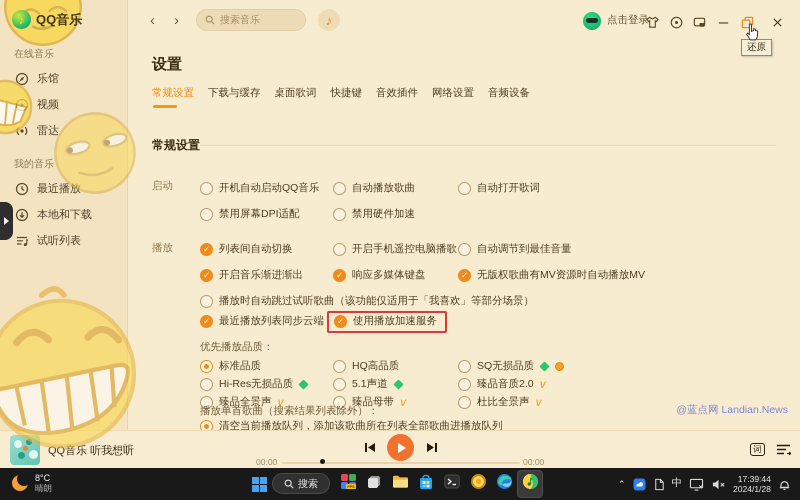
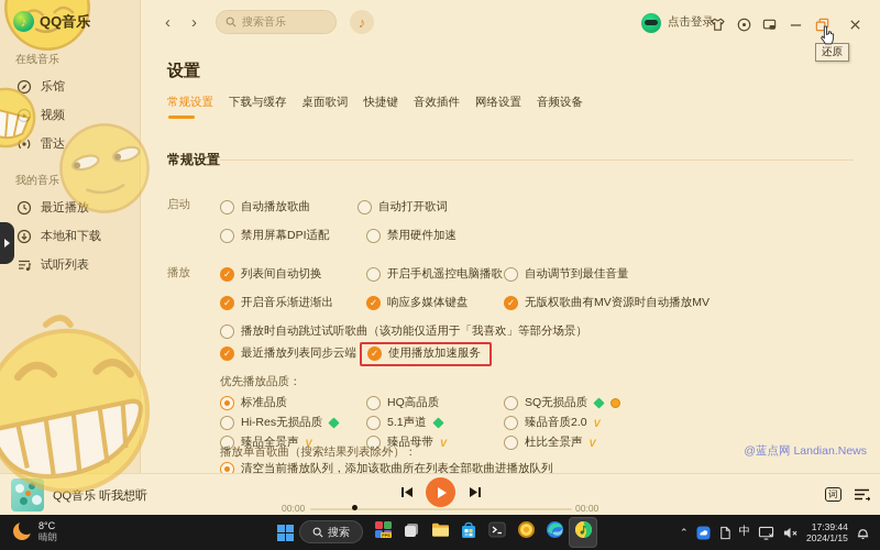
  ♪
  QQ音乐
  在线音乐
  乐馆
  视频
  雷达
  我的音乐
  最近播放
  本地和下载
  试听列表
  ‹
  ›
  搜索音乐
  ♪
  点击登录
  还原
  设置
  常规设置
  下载与缓存
  桌面歌词
  快捷键
  音效插件
  网络设置
  音频设备
  常规设置
  启动
- 开机自动启动QQ音乐
  自动播放歌曲
  自动打开歌词
  禁用屏幕DPI适配
  禁用硬件加速
  播放
  ✓
  列表间自动切换
  开启手机遥控电脑播歌
  自动调节到最佳音量
  ✓
  开启音乐渐进渐出
  ✓
  响应多媒体键盘
  ✓
  无版权歌曲有MV资源时自动播放MV
  播放时自动跳过试听歌曲（该功能仅适用于「我喜欢」等部分场景）
  ✓
  最近播放列表同步云端
  ✓
  使用播放加速服务
  优先播放品质：
  标准品质
  HQ高品质
  SQ无损品质
  Hi-Res无损品质
  5.1声道
  臻品音质2.0
  V
  臻品全景声
  V
  臻品母带
  V
  杜比全景声
  V
  播放单首歌曲（搜索结果列表除外）：
  清空当前播放队列，添加该歌曲所在列表全部歌曲进播放队列
  @蓝点网 Landian.News
  QQ音乐 听我想听
  ♡
  00:00
  00:00
  词
  8°C
  晴朗
  搜索
  ⌃
  中
  17:39:44
- 2024/1/28
+ 2024/1/15
